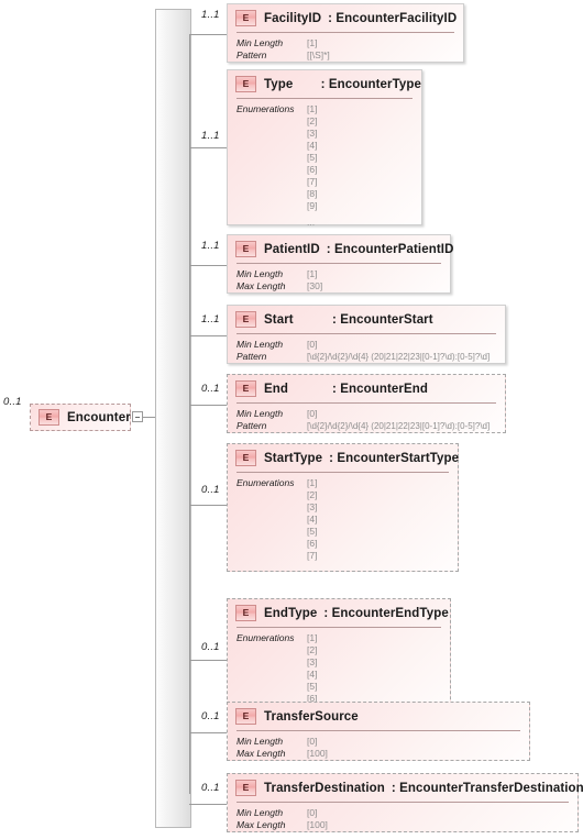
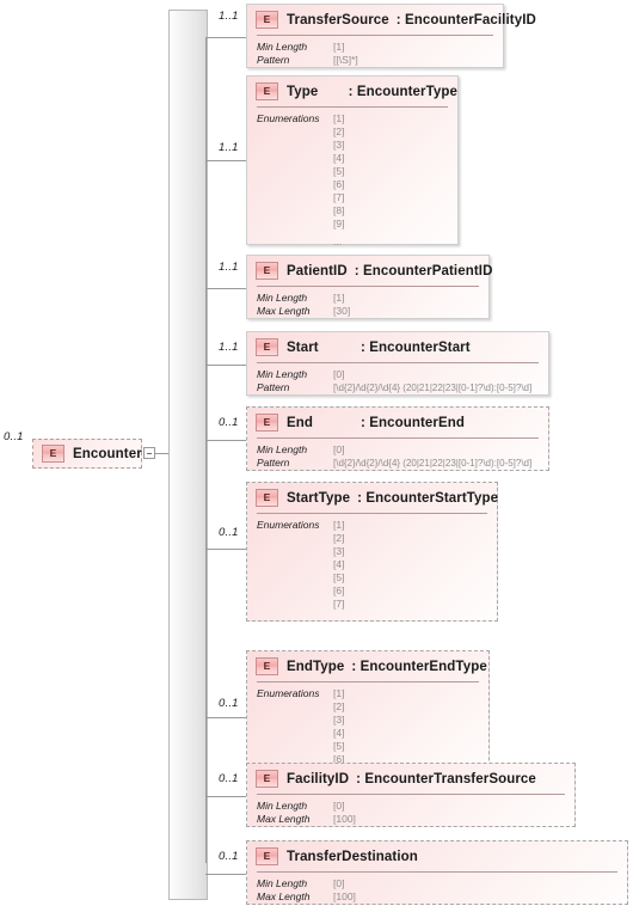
  0..1
  E
  Encounter
  1..1
  E
- FacilityID
+ TransferSource
  : EncounterFacilityID
  Min Length
  [1]
  Pattern
  [[\S]*]
  1..1
  E
  Type
  : EncounterType
  Enumerations
  [1]
  [2]
  [3]
  [4]
  [5]
  [6]
  [7]
  [8]
  [9]
  ...
  1..1
  E
  PatientID
  : EncounterPatientID
  Min Length
  [1]
  Max Length
  [30]
  1..1
  E
  Start
  : EncounterStart
  Min Length
  [0]
  Pattern
  [\d{2}/\d{2}/\d{4} (20|21|22|23|[0-1]?\d):[0-5]?\d]
  0..1
  E
  End
  : EncounterEnd
  Min Length
  [0]
  Pattern
  [\d{2}/\d{2}/\d{4} (20|21|22|23|[0-1]?\d):[0-5]?\d]
  0..1
  E
  StartType
  : EncounterStartType
  Enumerations
  [1]
  [2]
  [3]
  [4]
  [5]
  [6]
  [7]
  0..1
  E
  EndType
  : EncounterEndType
  Enumerations
  [1]
  [2]
  [3]
  [4]
  [5]
  [6]
  0..1
  E
- TransferSource
+ FacilityID
+ : EncounterTransferSource
  Min Length
  [0]
  Max Length
  [100]
  0..1
  E
  TransferDestination
- : EncounterTransferDestination
  Min Length
  [0]
  Max Length
  [100]
